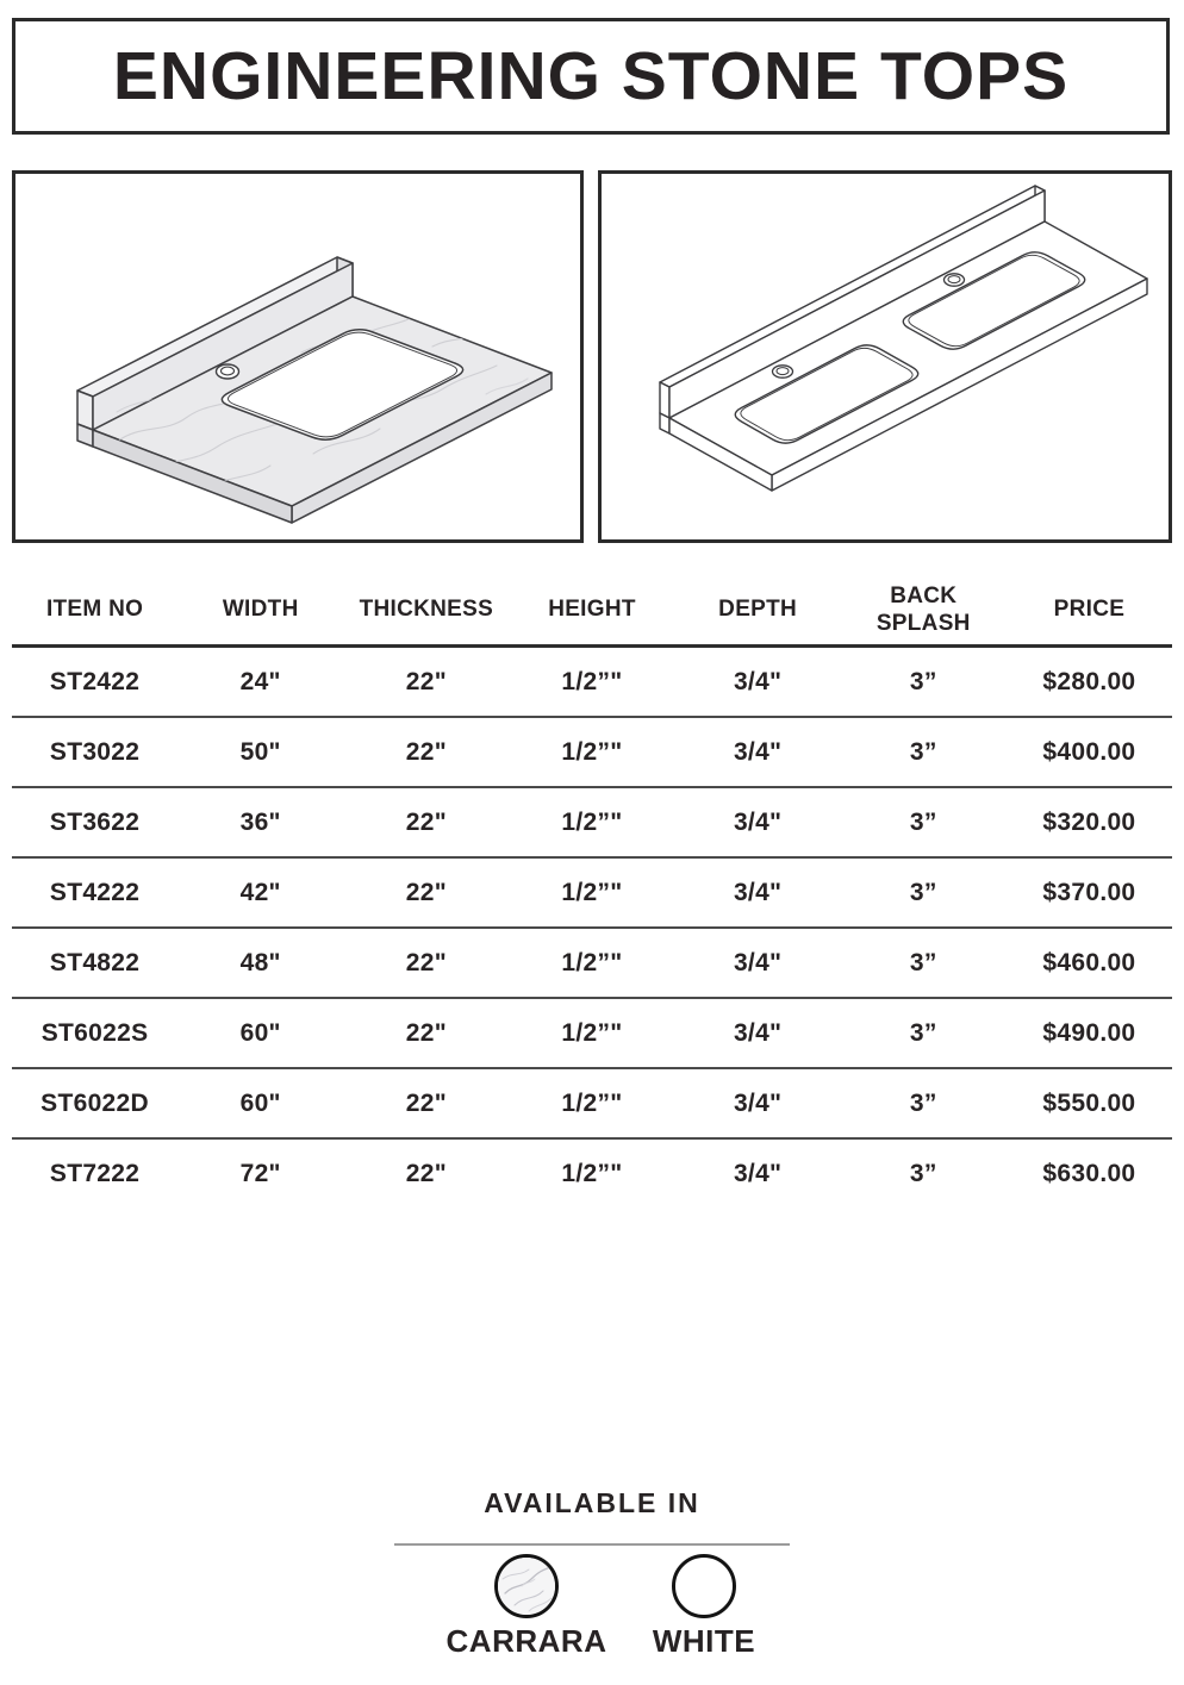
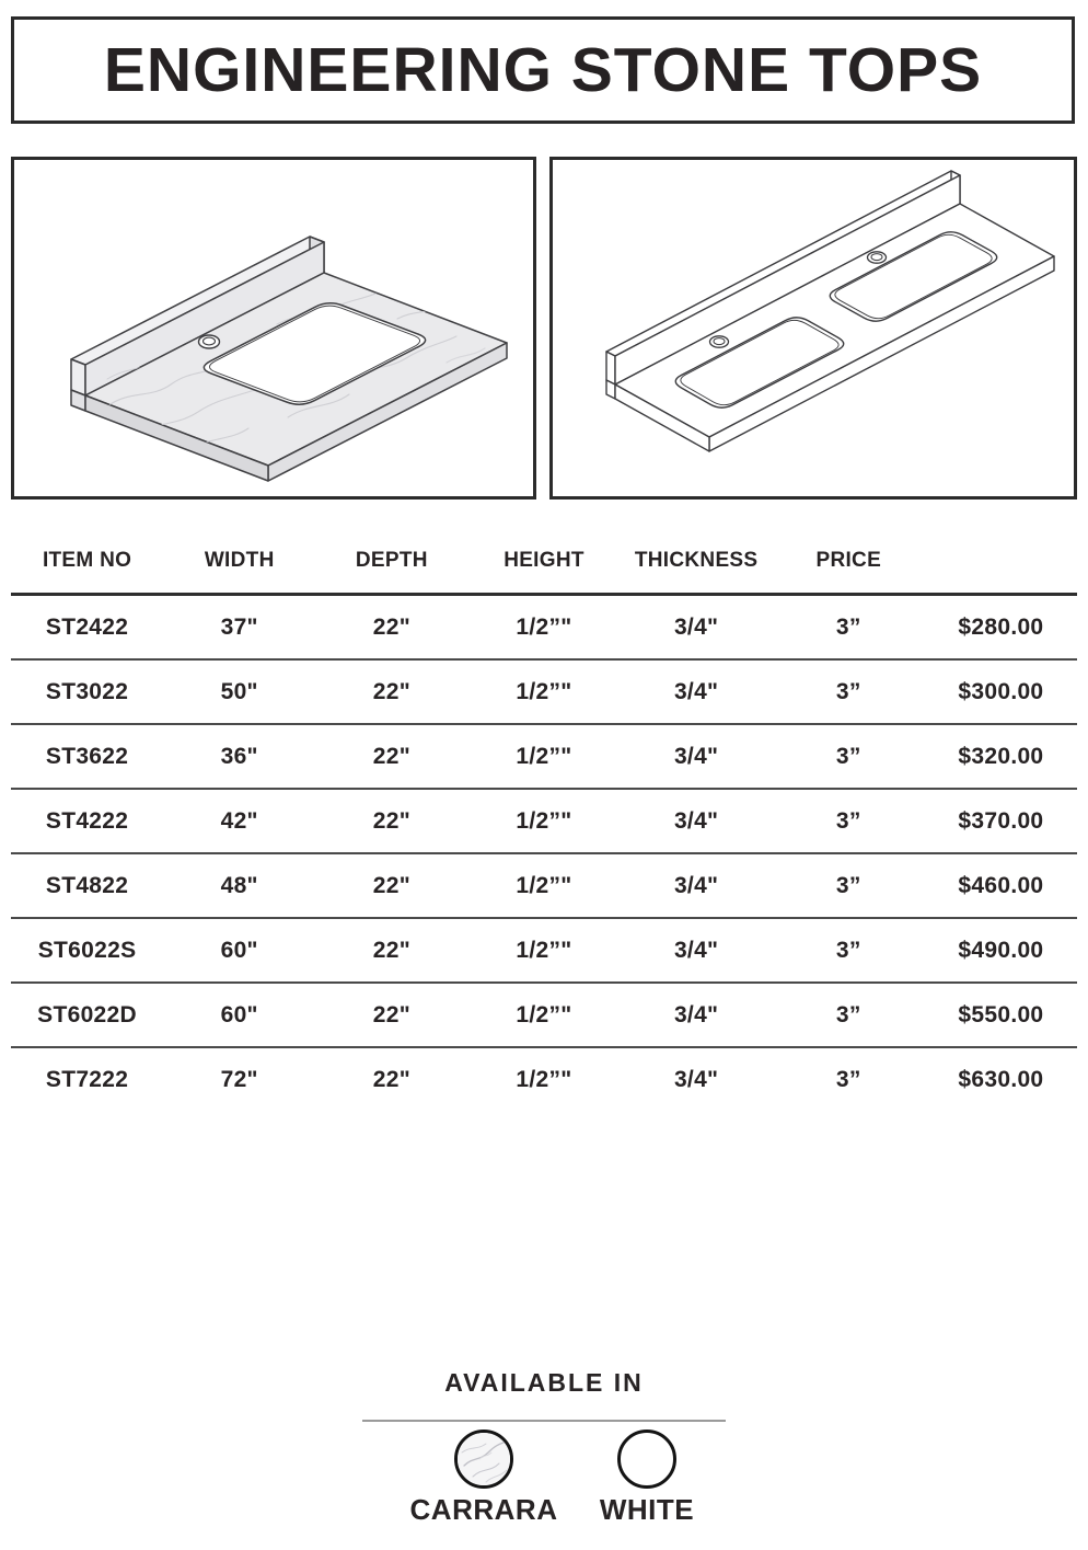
  ENGINEERING STONE TOPS
  ITEM NO
  WIDTH
- THICKNESS
+ DEPTH
  HEIGHT
- DEPTH
+ THICKNESS
- BACK SPLASH
  PRICE
  ST2422
- 24"
+ 37"
  22"
  1/2”"
  3/4"
  3”
  $280.00
  ST3022
  50"
  22"
  1/2”"
  3/4"
  3”
- $400.00
+ $300.00
  ST3622
  36"
  22"
  1/2”"
  3/4"
  3”
  $320.00
  ST4222
  42"
  22"
  1/2”"
  3/4"
  3”
  $370.00
  ST4822
  48"
  22"
  1/2”"
  3/4"
  3”
  $460.00
  ST6022S
  60"
  22"
  1/2”"
  3/4"
  3”
  $490.00
  ST6022D
  60"
  22"
  1/2”"
  3/4"
  3”
  $550.00
  ST7222
  72"
  22"
  1/2”"
  3/4"
  3”
  $630.00
  AVAILABLE IN
  CARRARA
  WHITE
